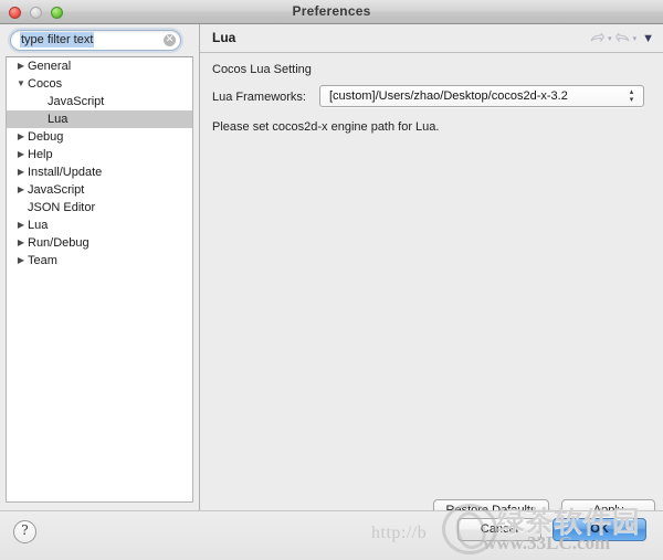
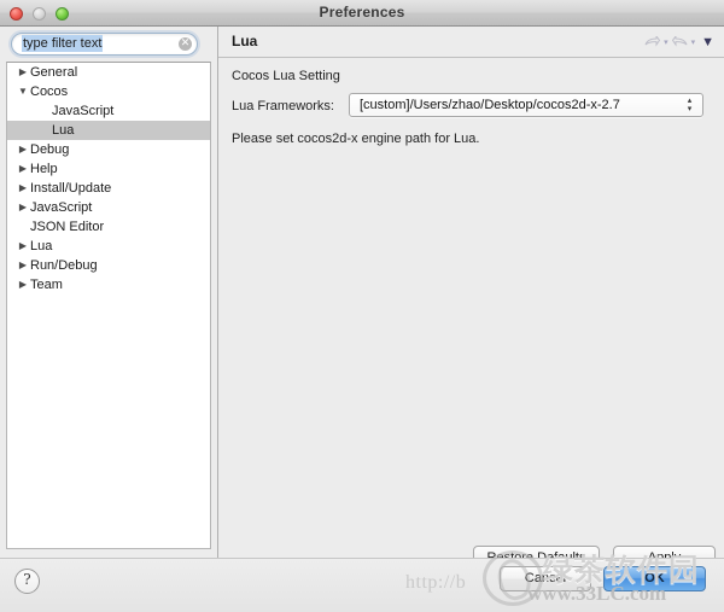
  Preferences
  type filter text
  ✕
  ▶
  General
  ▼
  Cocos
  JavaScript
  Lua
  ▶
  Debug
  ▶
  Help
  ▶
  Install/Update
  ▶
  JavaScript
  JSON Editor
  ▶
  Lua
  ▶
  Run/Debug
  ▶
  Team
  Lua
  ▼
  Cocos Lua Setting
  Lua Frameworks:
- [custom]/Users/zhao/Desktop/cocos2d-x-3.2
+ [custom]/Users/zhao/Desktop/cocos2d-x-2.7
  Please set cocos2d-x engine path for Lua.
  ?
  Cancel
  OK
  http://b
  绿茶软件园
  www.33LC.com
